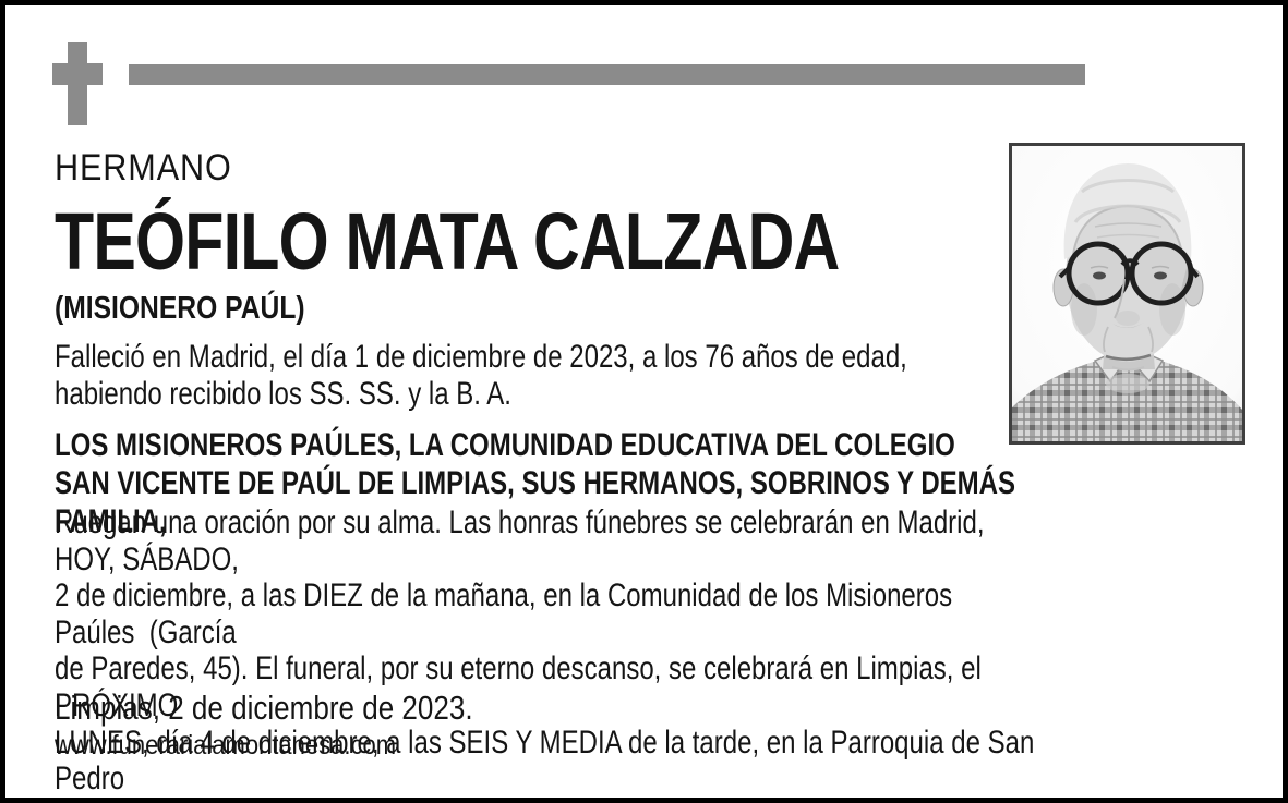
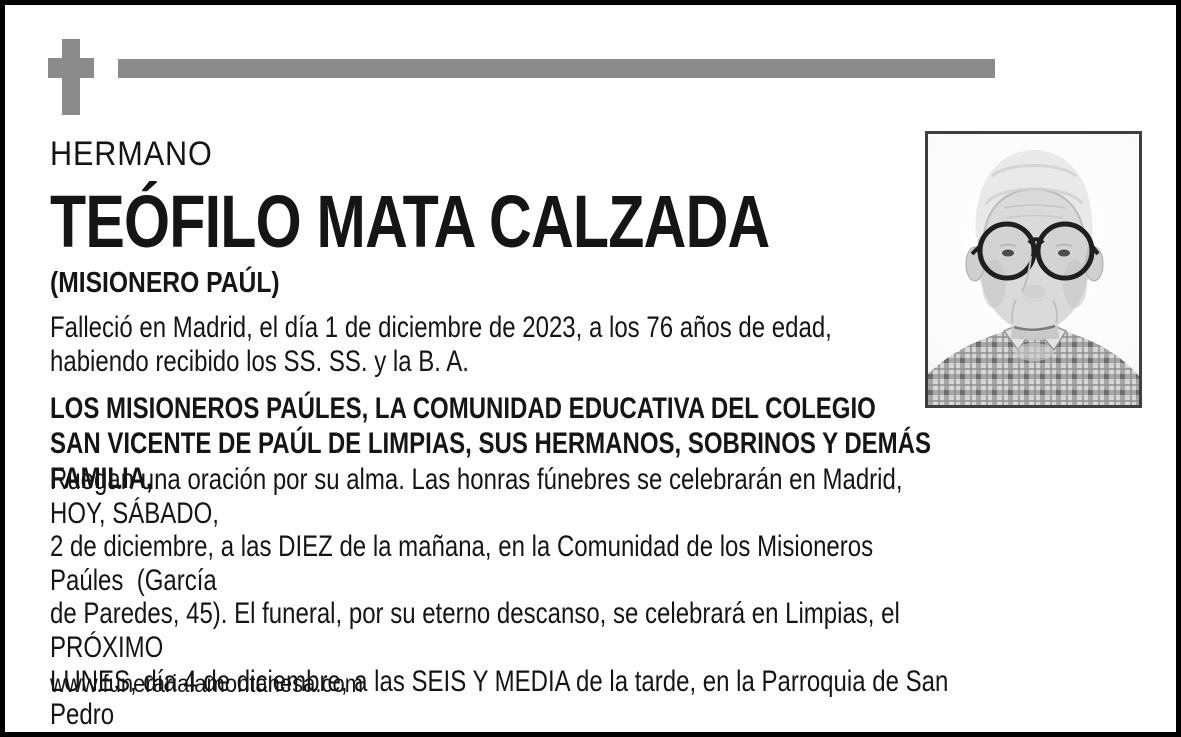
  HERMANO
  TEÓFILO MATA CALZADA
  (MISIONERO PAÚL)
  Falleció en Madrid, el día 1 de diciembre de 2023, a los 76 años de edad,
  habiendo recibido los SS. SS. y la B. A.
  LOS MISIONEROS PAÚLES, LA COMUNIDAD EDUCATIVA DEL COLEGIO
  SAN VICENTE DE PAÚL DE LIMPIAS, SUS HERMANOS, SOBRINOS Y DEMÁS FAMILIA,
  Ruegan una oración por su alma. Las honras fúnebres se celebrarán en Madrid, HOY, SÁBADO,
  2 de diciembre, a las DIEZ de la mañana, en la Comunidad de los Misioneros Paúles (García
  de Paredes, 45). El funeral, por su eterno descanso, se celebrará en Limpias, el PRÓXIMO
  LUNES, día 4 de diciembre, a las SEIS Y MEDIA de la tarde, en la Parroquia de San Pedro
- Limpias, 2 de diciembre de 2023.
  www.funerarialamontanesa.com
